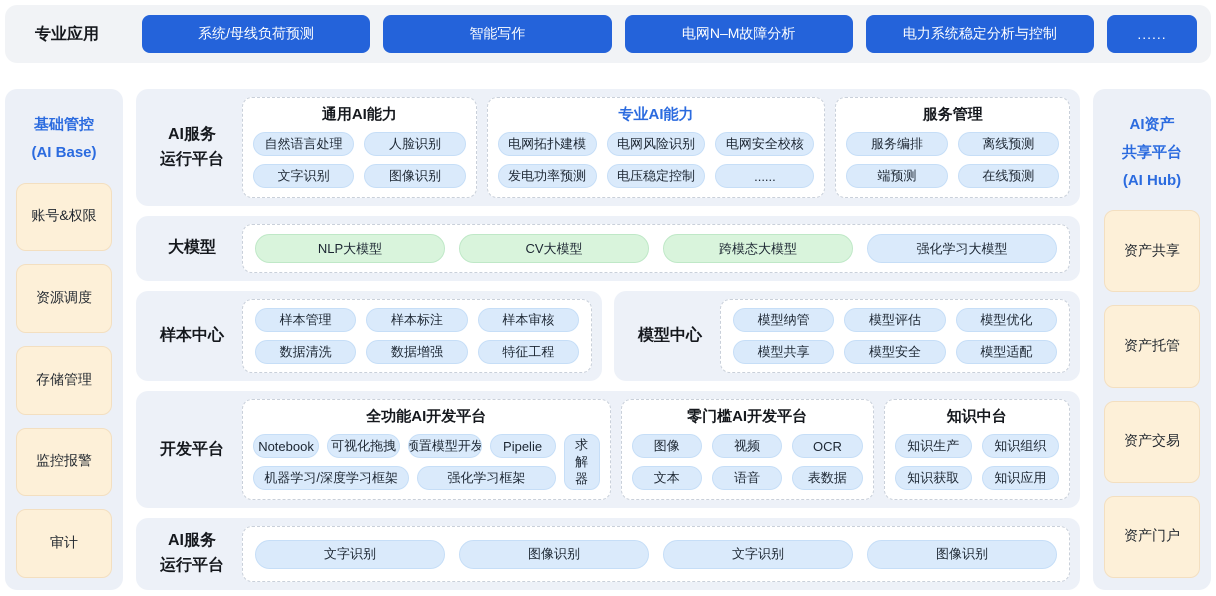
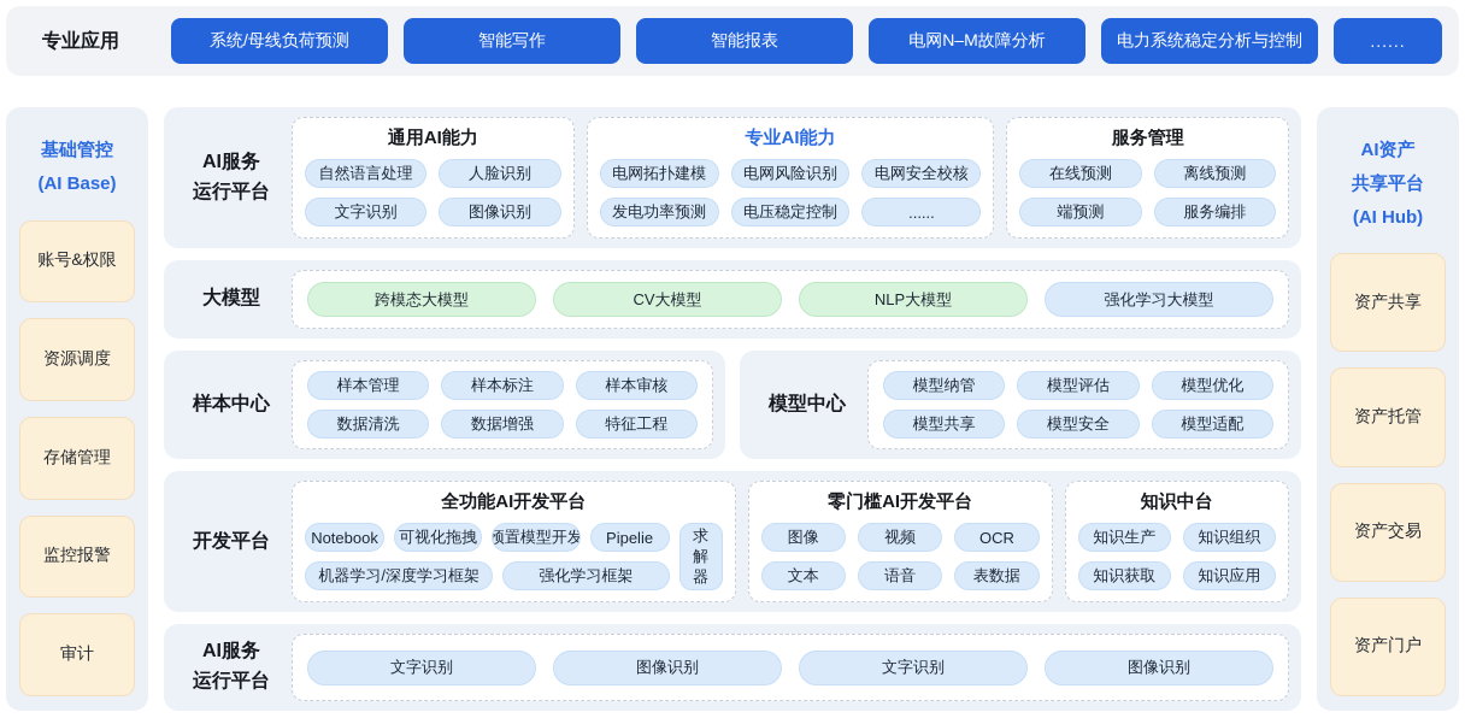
  专业应用
  系统/母线负荷预测
  智能写作
+ 智能报表
  电网N–M故障分析
  电力系统稳定分析与控制
  ......
  基础管控
  (AI Base)
  账号&权限
  资源调度
  存储管理
  监控报警
  审计
  AI服务
  运行平台
  通用AI能力
  自然语言处理
  人脸识别
  文字识别
  图像识别
  专业AI能力
  电网拓扑建模
  电网风险识别
  电网安全校核
  发电功率预测
  电压稳定控制
  ......
  服务管理
- 服务编排
+ 在线预测
  离线预测
  端预测
- 在线预测
+ 服务编排
  大模型
- NLP大模型
+ 跨模态大模型
  CV大模型
- 跨模态大模型
+ NLP大模型
  强化学习大模型
  样本中心
  样本管理
  样本标注
  样本审核
  数据清洗
  数据增强
  特征工程
  模型中心
  模型纳管
  模型评估
  模型优化
  模型共享
  模型安全
  模型适配
  开发平台
  全功能AI开发平台
  Notebook
  可视化拖拽
  预置模型开发
  Pipelie
  机器学习/深度学习框架
  强化学习框架
  求解器
  零门槛AI开发平台
  图像
  视频
  OCR
  文本
  语音
  表数据
  知识中台
  知识生产
  知识组织
  知识获取
  知识应用
  AI服务
  运行平台
  文字识别
  图像识别
  文字识别
  图像识别
  AI资产
  共享平台
  (AI Hub)
  资产共享
  资产托管
  资产交易
  资产门户
